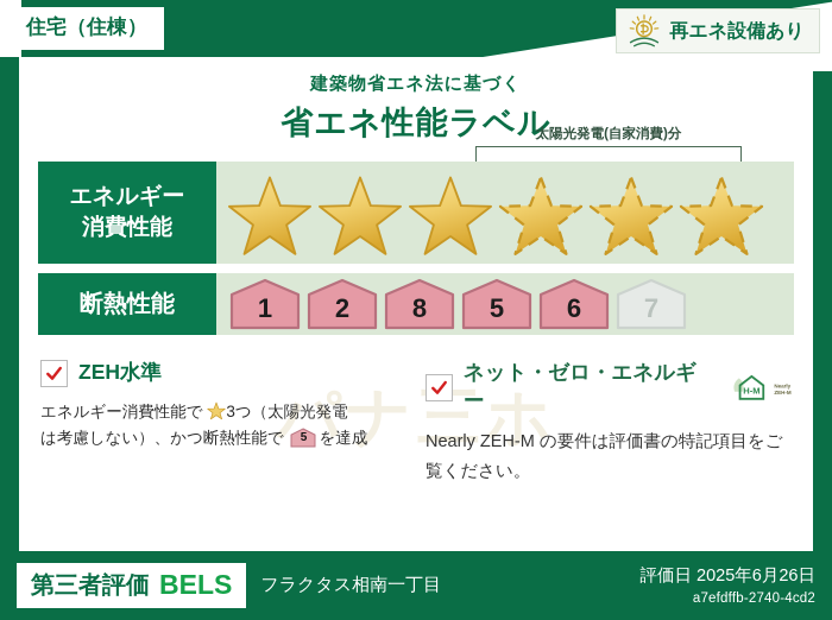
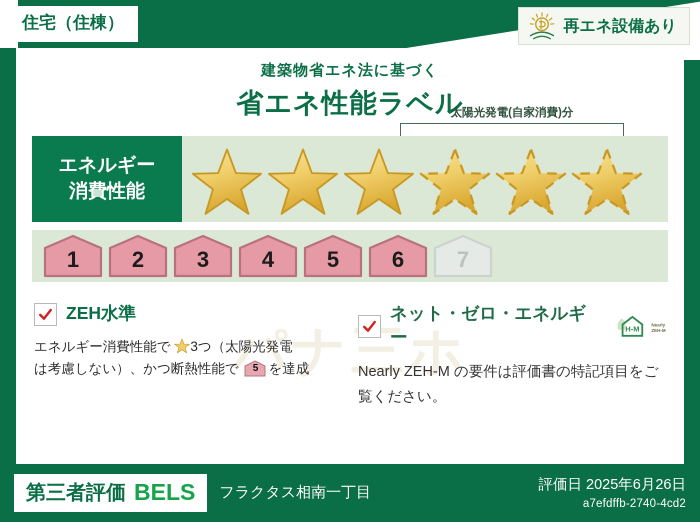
  住宅（住棟）
  再エネ設備あり
  建築物省エネ法に基づく
  省エネ性能ラベル
  パナ三ホ
  エネルギー
  消費性能
  太陽光発電(自家消費)分
- 断熱性能
  1
  2
+ 3
- 8
+ 4
  5
  6
  7
  ZEH水準
  エネルギー消費性能で 3つ（太陽光発電
  は考慮しない）、かつ断熱性能で
  5
  を達成
  ネット・ゼロ・エネルギー
  H-M
  Nearly ZEH-M の要件は評価書の特記項目をご覧ください。
  第三者評価
  BELS
  フラクタス相南一丁目
  評価日 2025年6月26日
  a7efdffb-2740-4cd2
